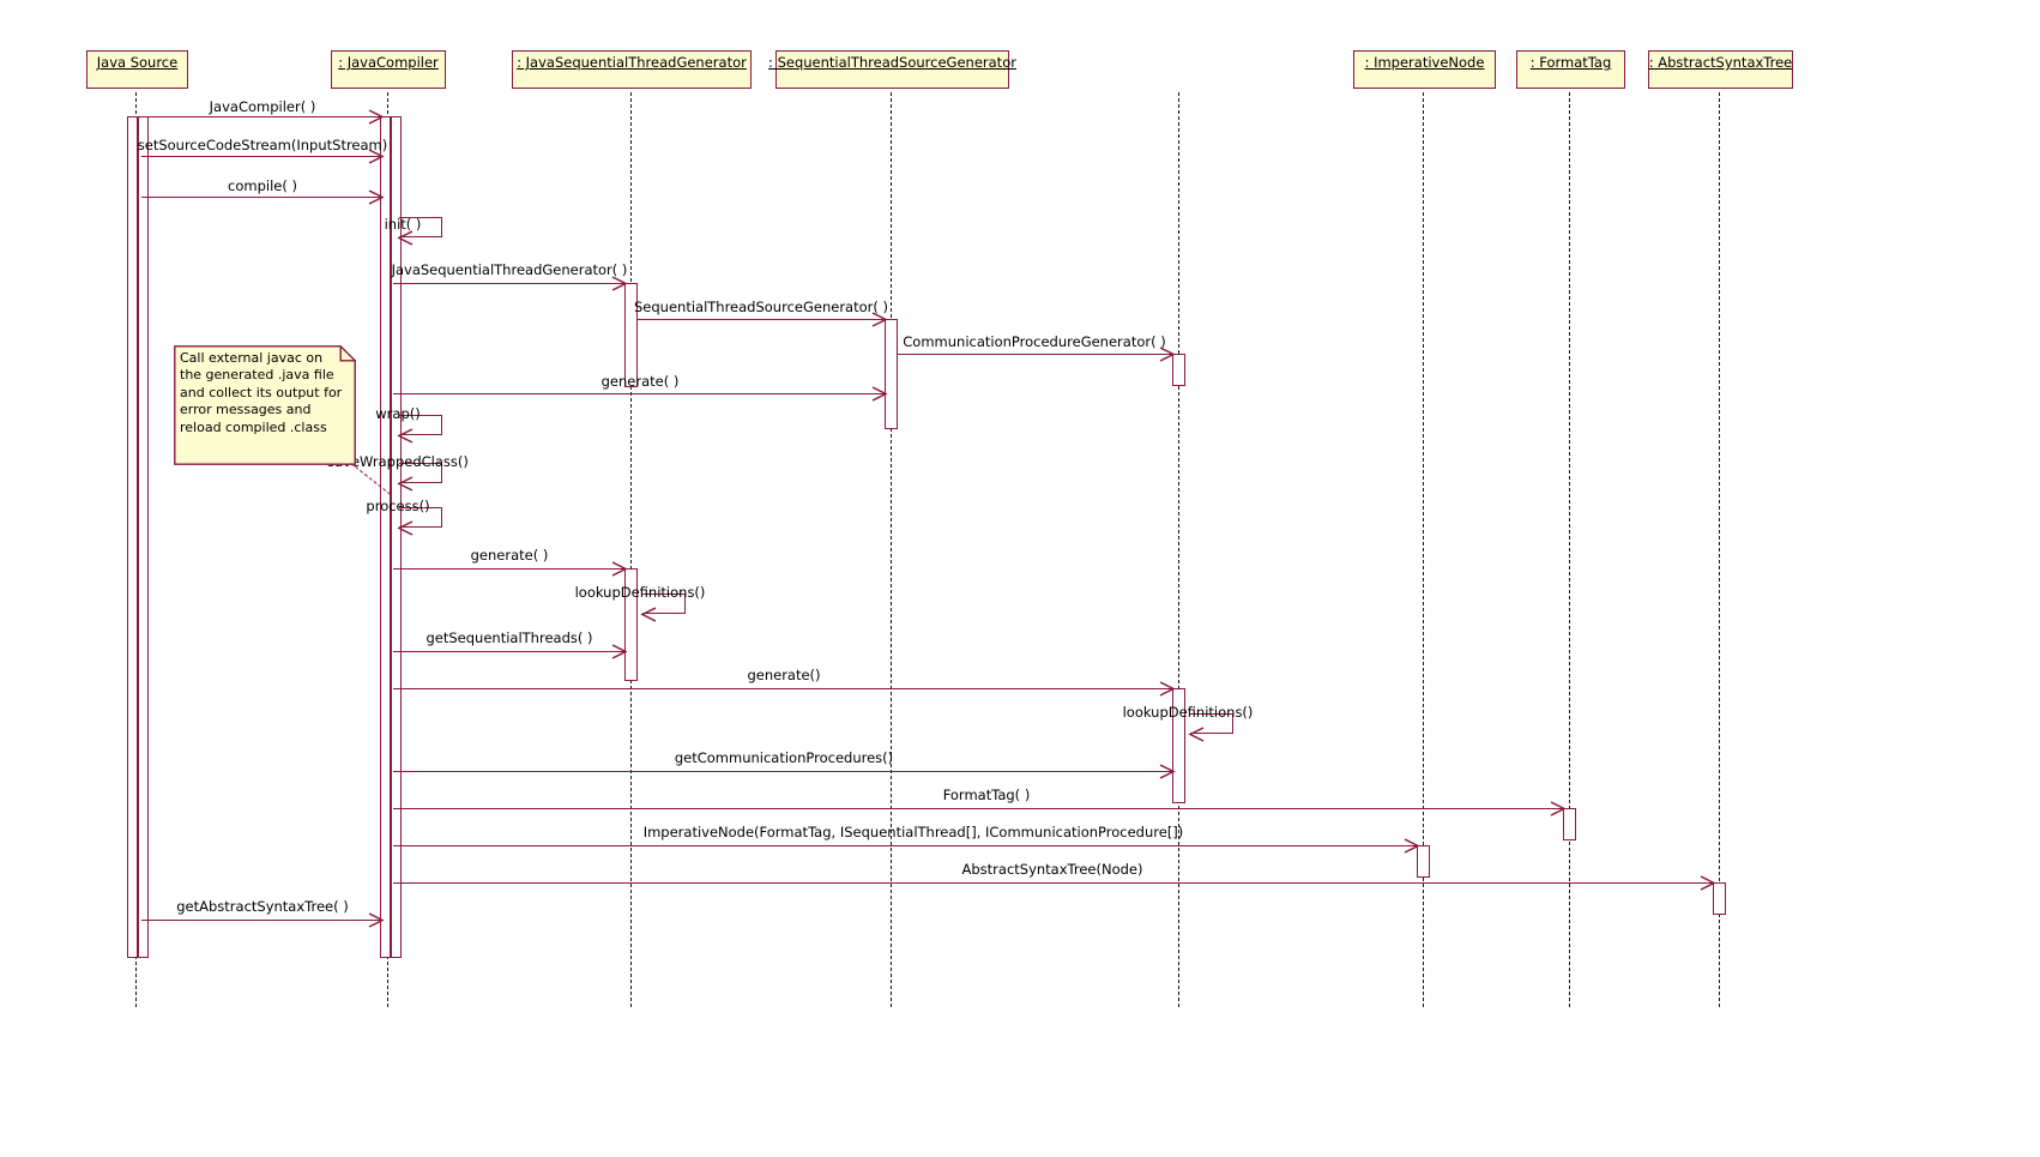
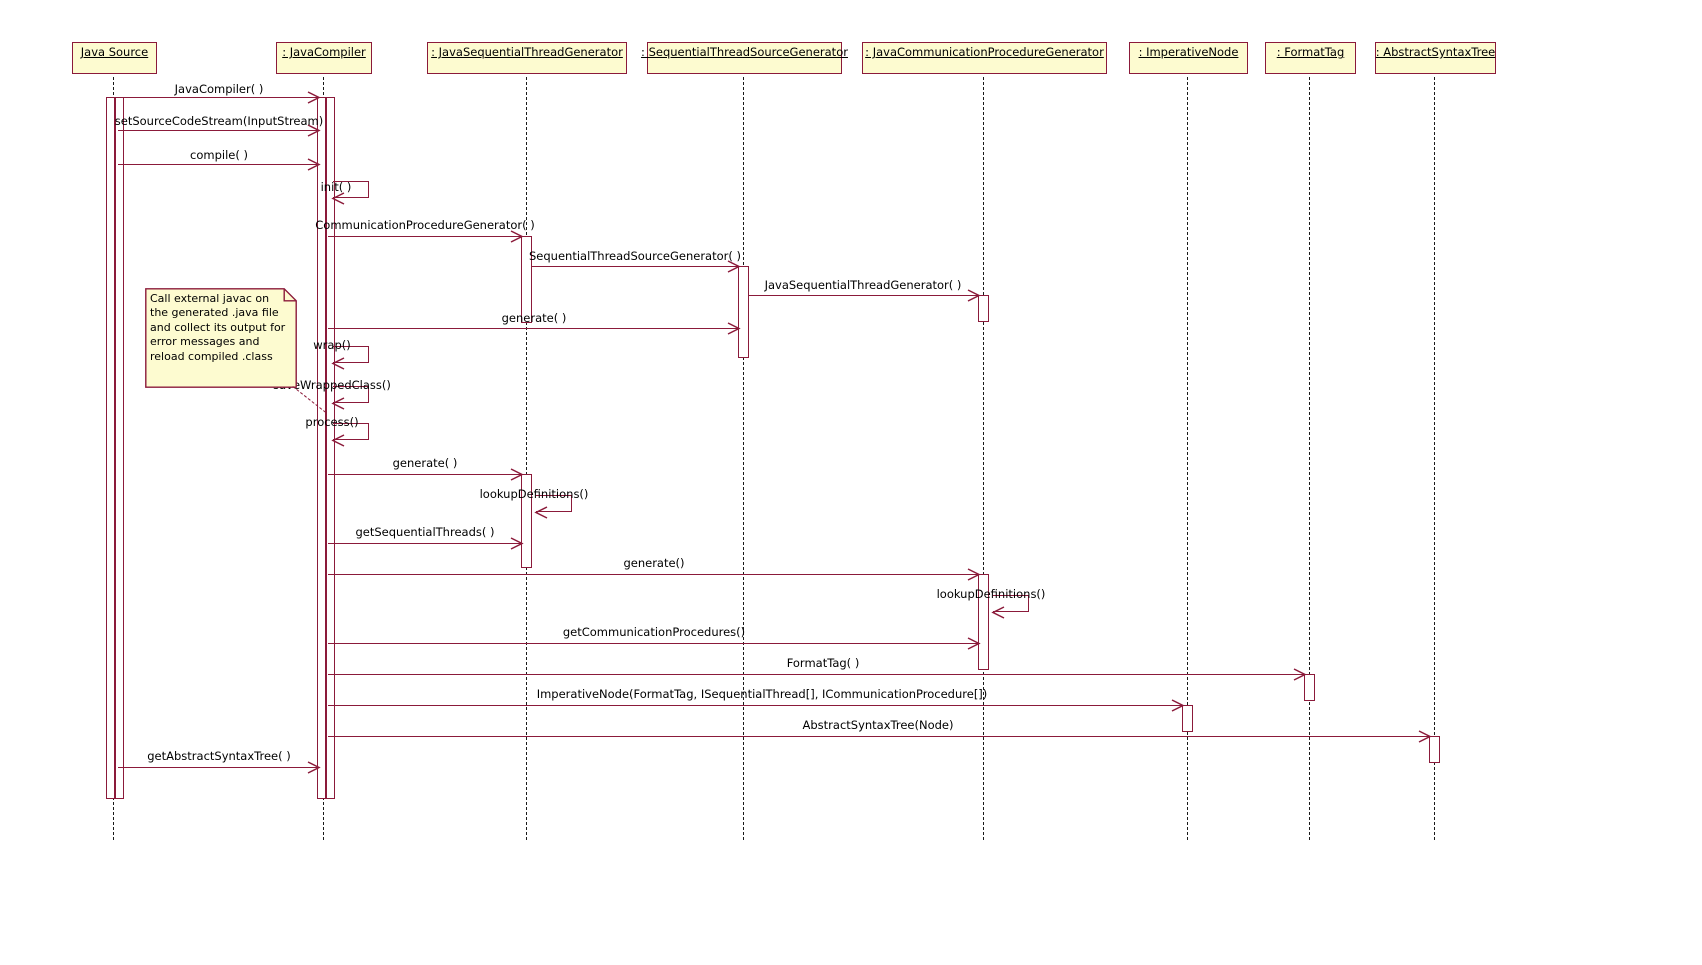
  Java Source
  : JavaCompiler
  : JavaSequentialThreadGenerator
  : SequentialThreadSourceGenerator
+ : JavaCommunicationProcedureGenerator
  : ImperativeNode
  : FormatTag
  : AbstractSyntaxTree
  JavaCompiler( )
  setSourceCodeStream(InputStream)
  compile( )
  init( )
- JavaSequentialThreadGenerator( )
+ CommunicationProcedureGenerator( )
  SequentialThreadSourceGenerator( )
- CommunicationProcedureGenerator( )
+ JavaSequentialThreadGenerator( )
  generate( )
  wrap()
  WrappedClass()
  process()
  generate( )
  lookupDefinitions()
  getSequentialThreads( )
  generate()
  lookupDefinitions()
  getCommunicationProcedures()
  FormatTag( )
  ImperativeNode(FormatTag, ISequentialThread[], ICommunicationProcedure[])
  AbstractSyntaxTree(Node)
  getAbstractSyntaxTree( )
  Call external javac on
  the generated .java file
  and collect its output for
  error messages and
  reload compiled .class
